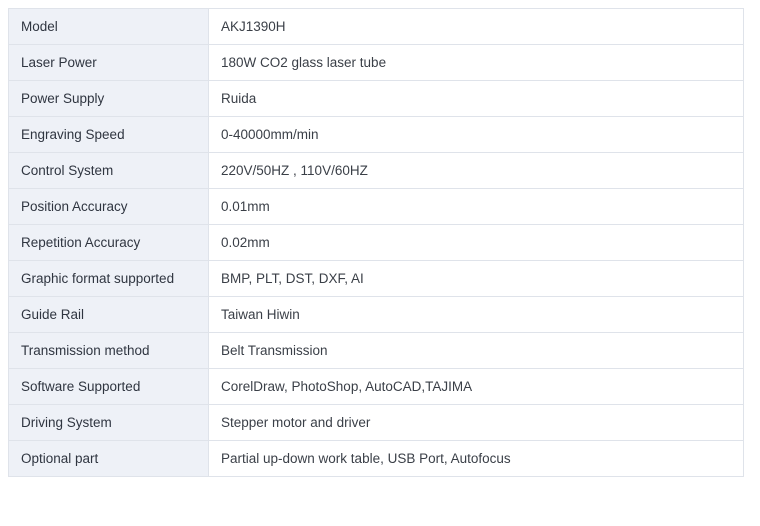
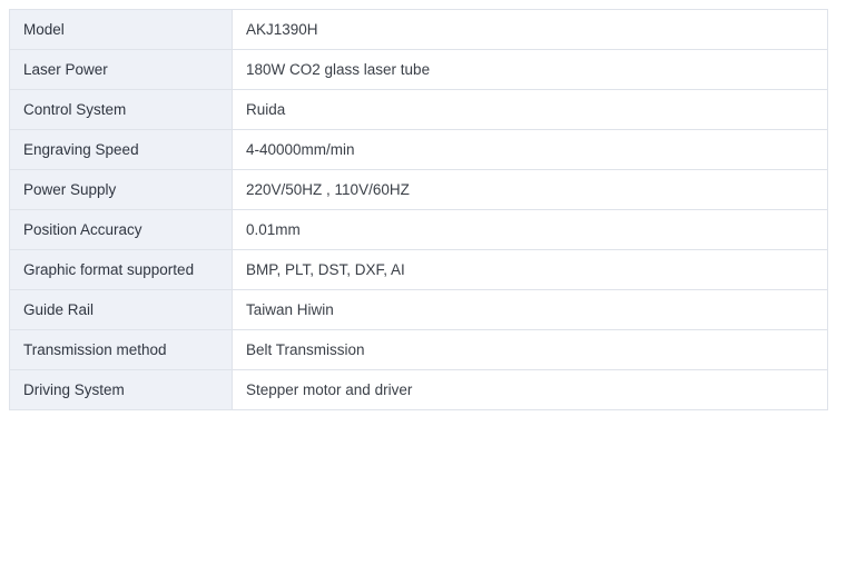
  Model	AKJ1390H
  Laser Power	180W CO2 glass laser tube
- Power Supply	Ruida
+ Control System	Ruida
- Engraving Speed	0-40000mm/min
+ Engraving Speed	4-40000mm/min
- Control System	220V/50HZ , 110V/60HZ
+ Power Supply	220V/50HZ , 110V/60HZ
  Position Accuracy	0.01mm
- Repetition Accuracy	0.02mm
  Graphic format supported	BMP, PLT, DST, DXF, AI
  Guide Rail	Taiwan Hiwin
  Transmission method	Belt Transmission
- Software Supported	CorelDraw, PhotoShop, AutoCAD,TAJIMA
  Driving System	Stepper motor and driver
- Optional part	Partial up-down work table, USB Port, Autofocus
